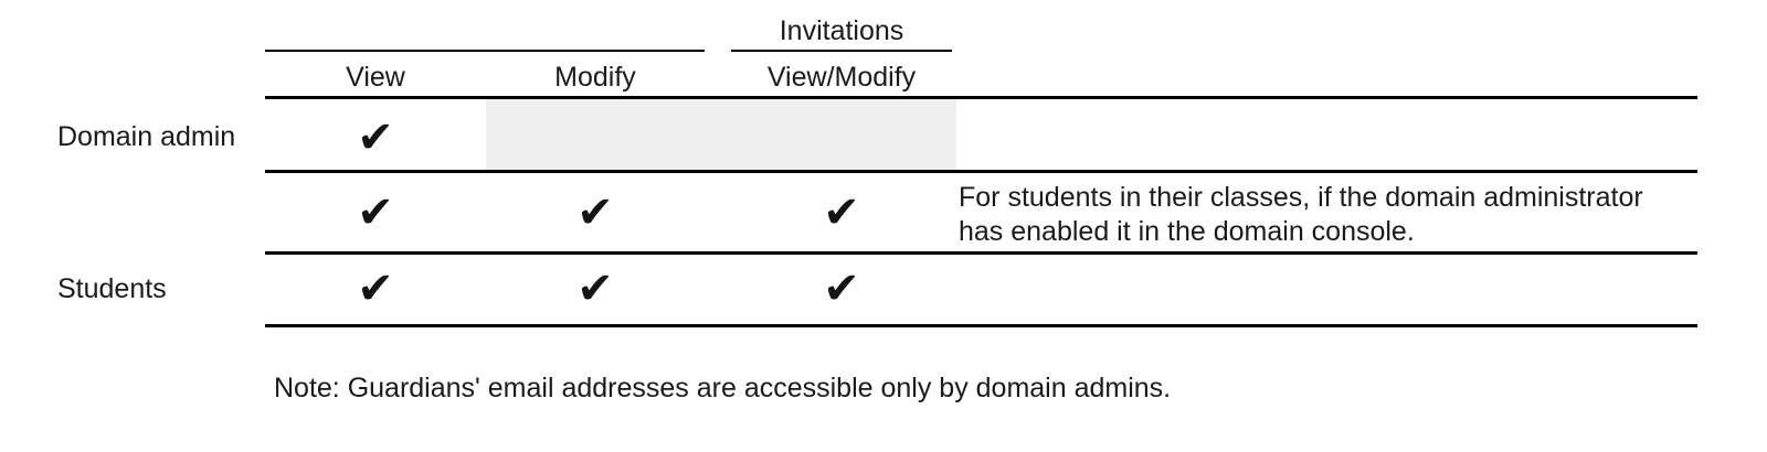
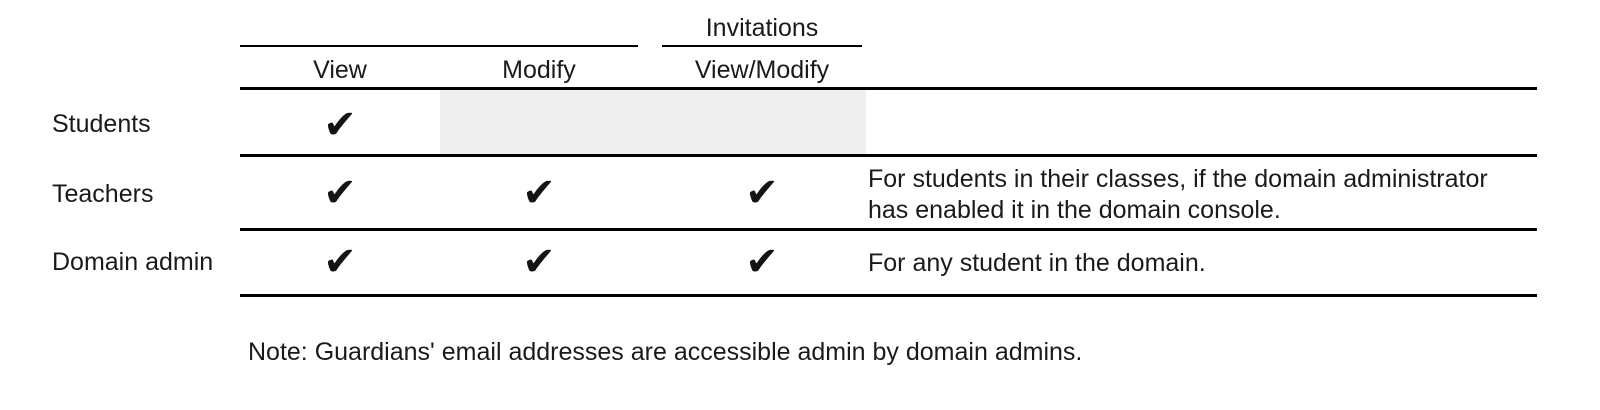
  Invitations
  View
  Modify
  View/Modify
- Domain admin
+ Students
  ✔
+ Teachers
  ✔
  ✔
  ✔
  For students in their classes, if the domain administrator has enabled it in the domain console.
- Students
+ Domain admin
  ✔
  ✔
  ✔
+ For any student in the domain.
- Note: Guardians' email addresses are accessible only by domain admins.
+ Note: Guardians' email addresses are accessible admin by domain admins.
